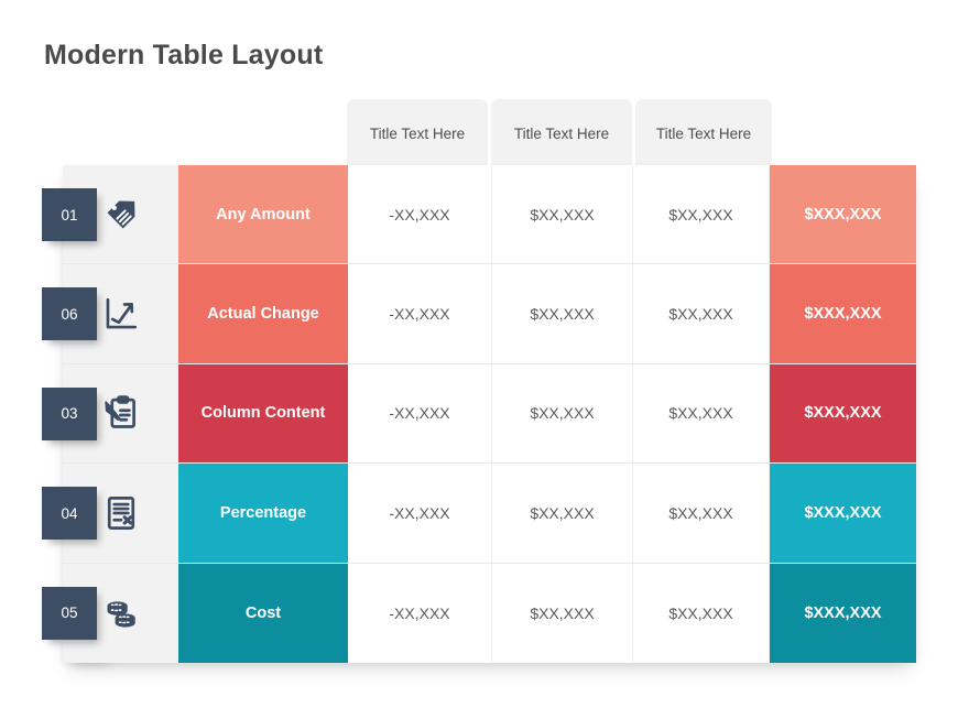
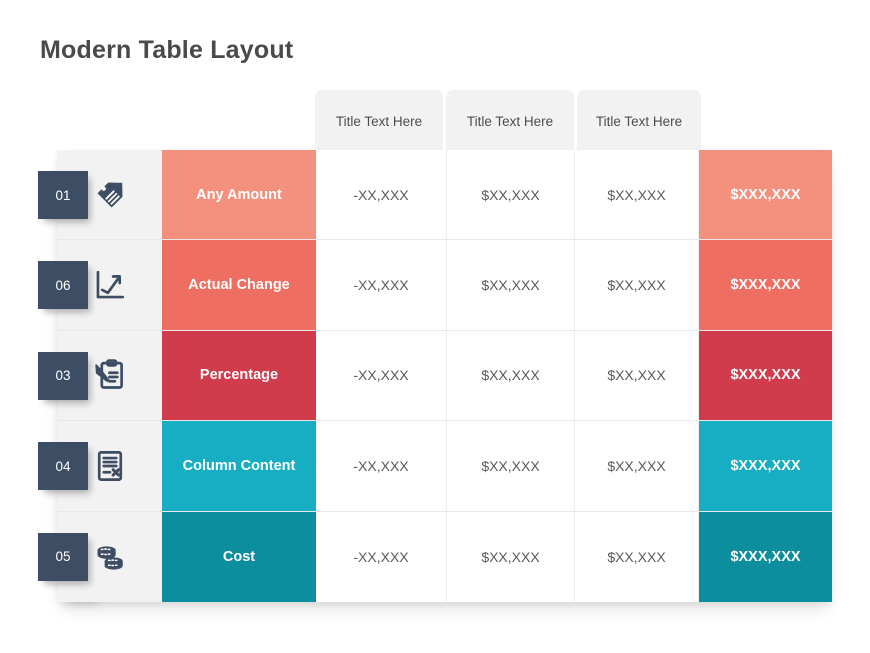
  Modern Table Layout
  Title Text Here
  Title Text Here
  Title Text Here
  Any Amount
  -XX,XXX
  $XX,XXX
  $XX,XXX
  $XXX,XXX
  Actual Change
  -XX,XXX
  $XX,XXX
  $XX,XXX
  $XXX,XXX
- Column Content
+ Percentage
  -XX,XXX
  $XX,XXX
  $XX,XXX
  $XXX,XXX
- Percentage
+ Column Content
  -XX,XXX
  $XX,XXX
  $XX,XXX
  $XXX,XXX
  Cost
  -XX,XXX
  $XX,XXX
  $XX,XXX
  $XXX,XXX
  01
  06
  03
  04
  05
